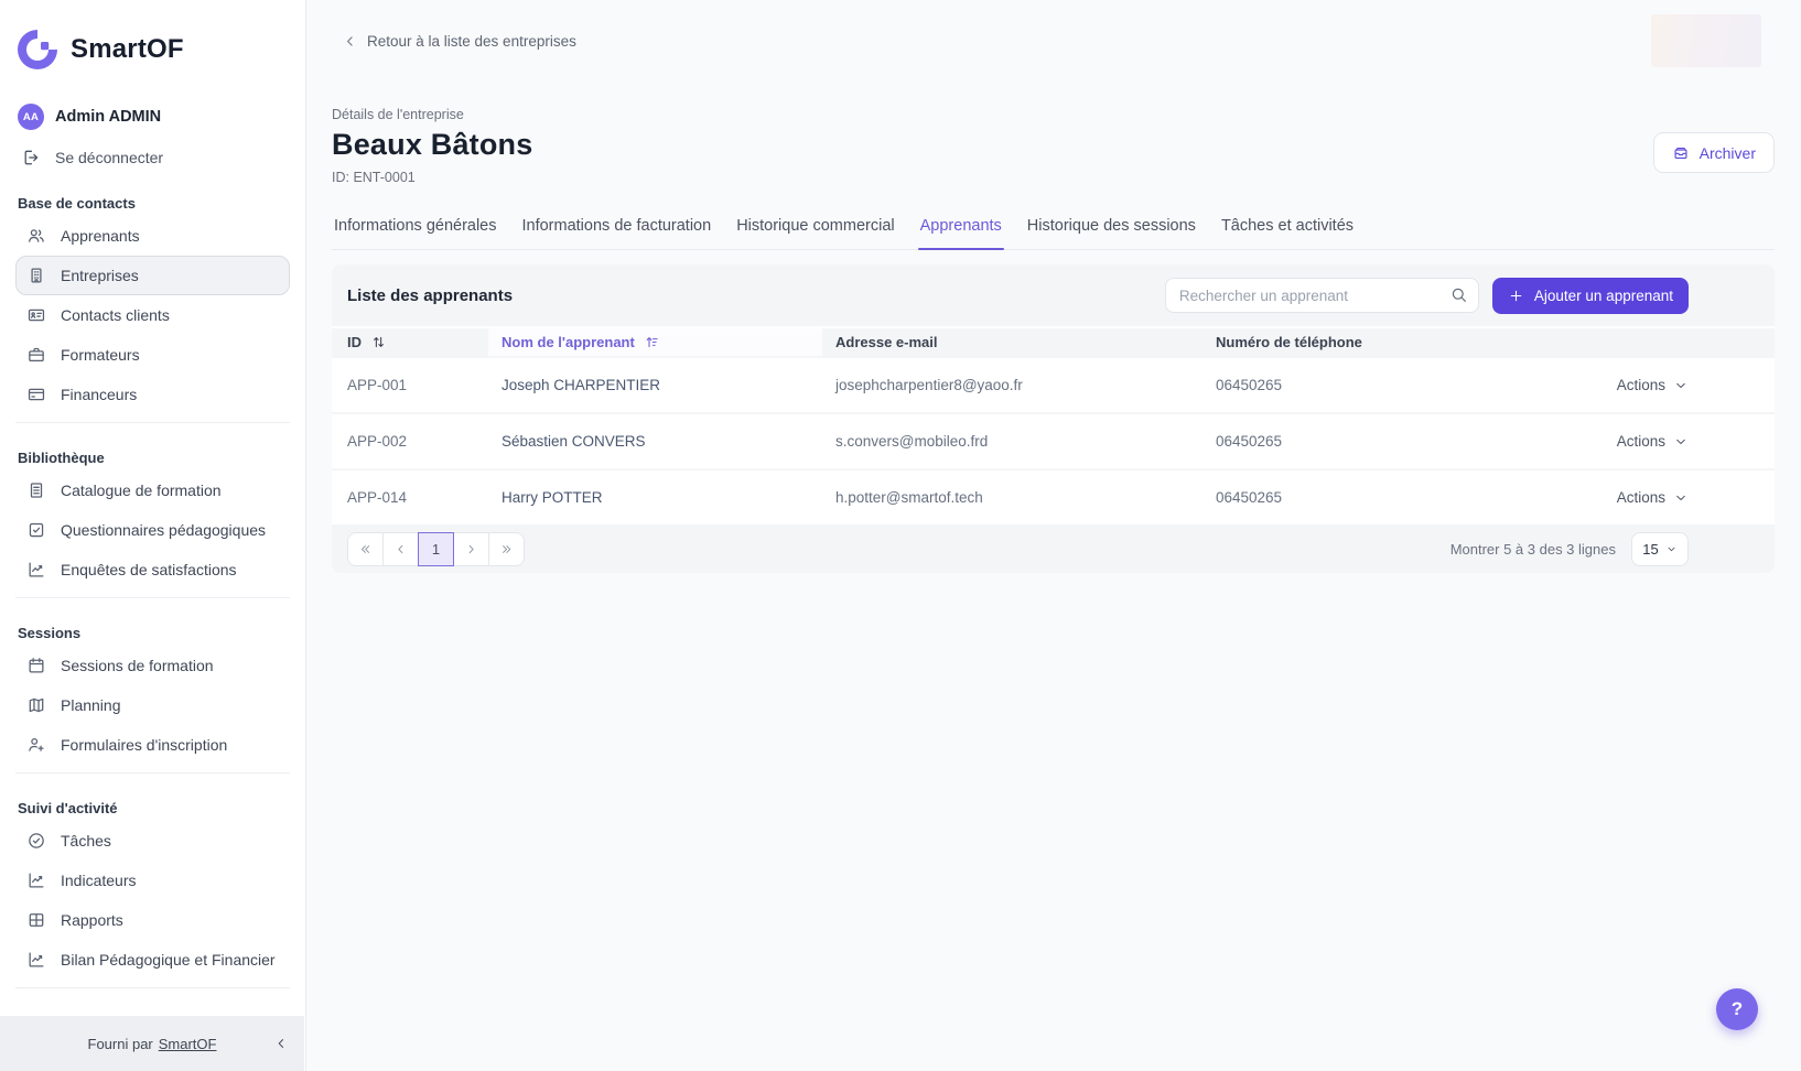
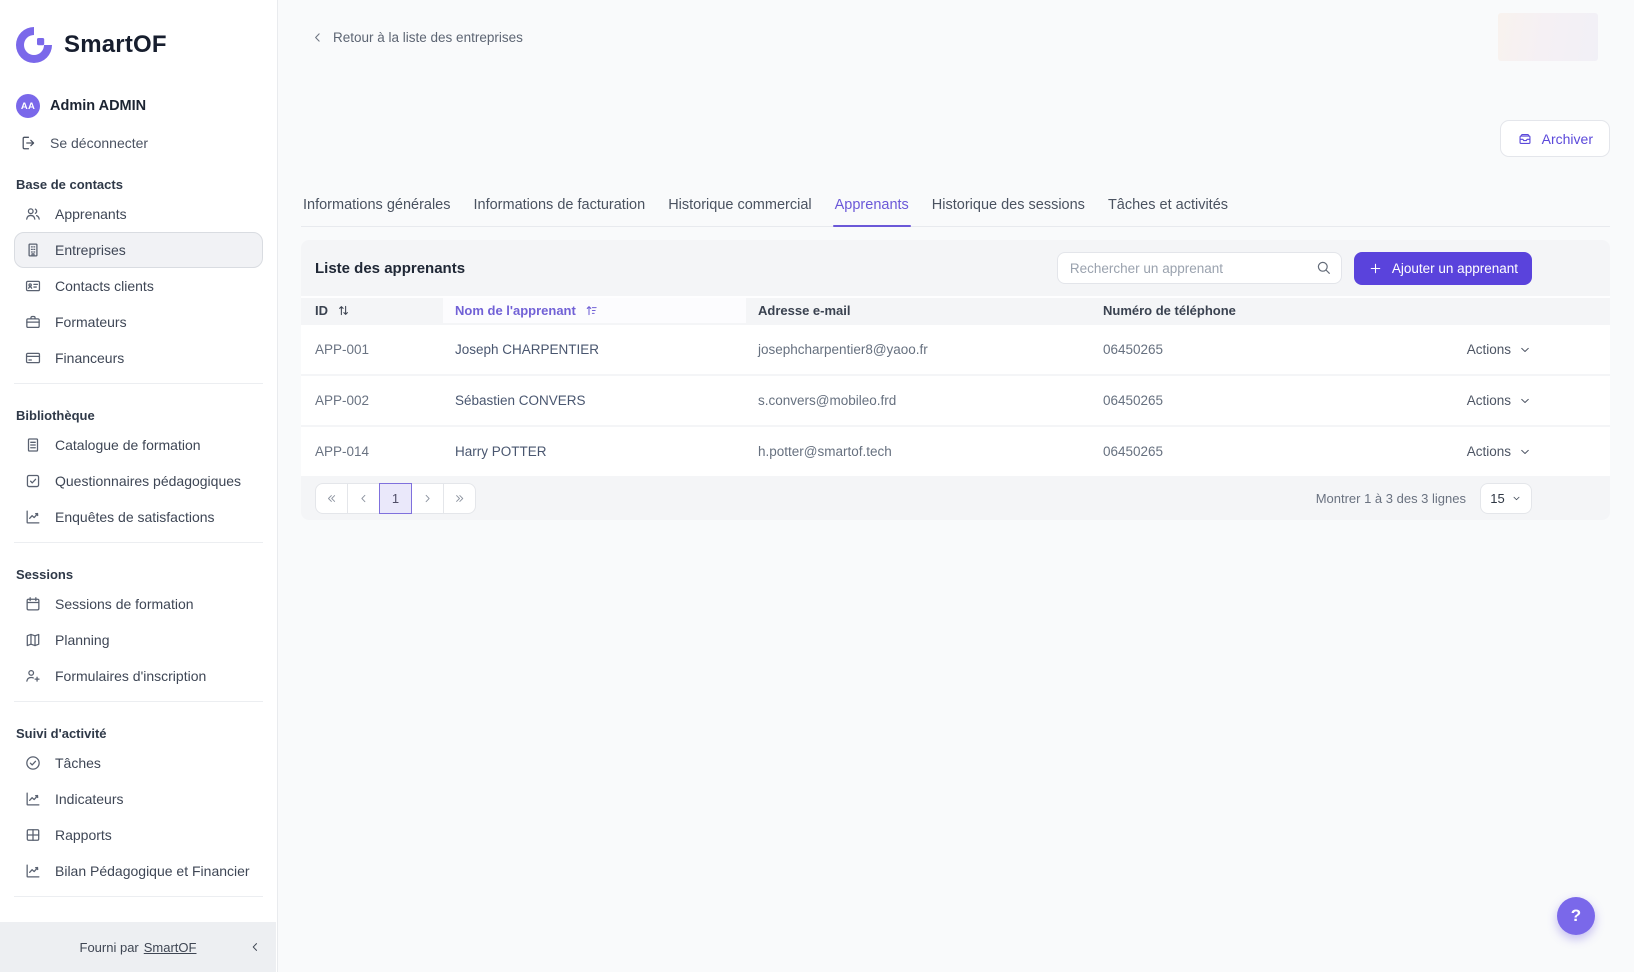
  SmartOF
  AA
  Admin ADMIN
  Se déconnecter
  Base de contacts
  Apprenants
  Entreprises
  Contacts clients
  Formateurs
  Financeurs
  Bibliothèque
  Catalogue de formation
  Questionnaires pédagogiques
  Enquêtes de satisfactions
  Sessions
  Sessions de formation
  Planning
  Formulaires d'inscription
  Suivi d'activité
  Tâches
  Indicateurs
  Rapports
  Bilan Pédagogique et Financier
  Fourni par
  SmartOF
  Retour à la liste des entreprises
- Détails de l'entreprise
- Beaux Bâtons
- ID: ENT-0001
  Archiver
  Informations générales
  Informations de facturation
  Historique commercial
  Apprenants
  Historique des sessions
  Tâches et activités
  Liste des apprenants
  Rechercher un apprenant
  Ajouter un apprenant
  ID
  Nom de l'apprenant
  Adresse e-mail
  Numéro de téléphone
  APP-001
  Joseph CHARPENTIER
  josephcharpentier8@yaoo.fr
  06450265
  Actions
  APP-002
  Sébastien CONVERS
  s.convers@mobileo.frd
  06450265
  Actions
  APP-014
  Harry POTTER
  h.potter@smartof.tech
  06450265
  Actions
  1
- Montrer 5 à 3 des 3 lignes
+ Montrer 1 à 3 des 3 lignes
  15
  ?
